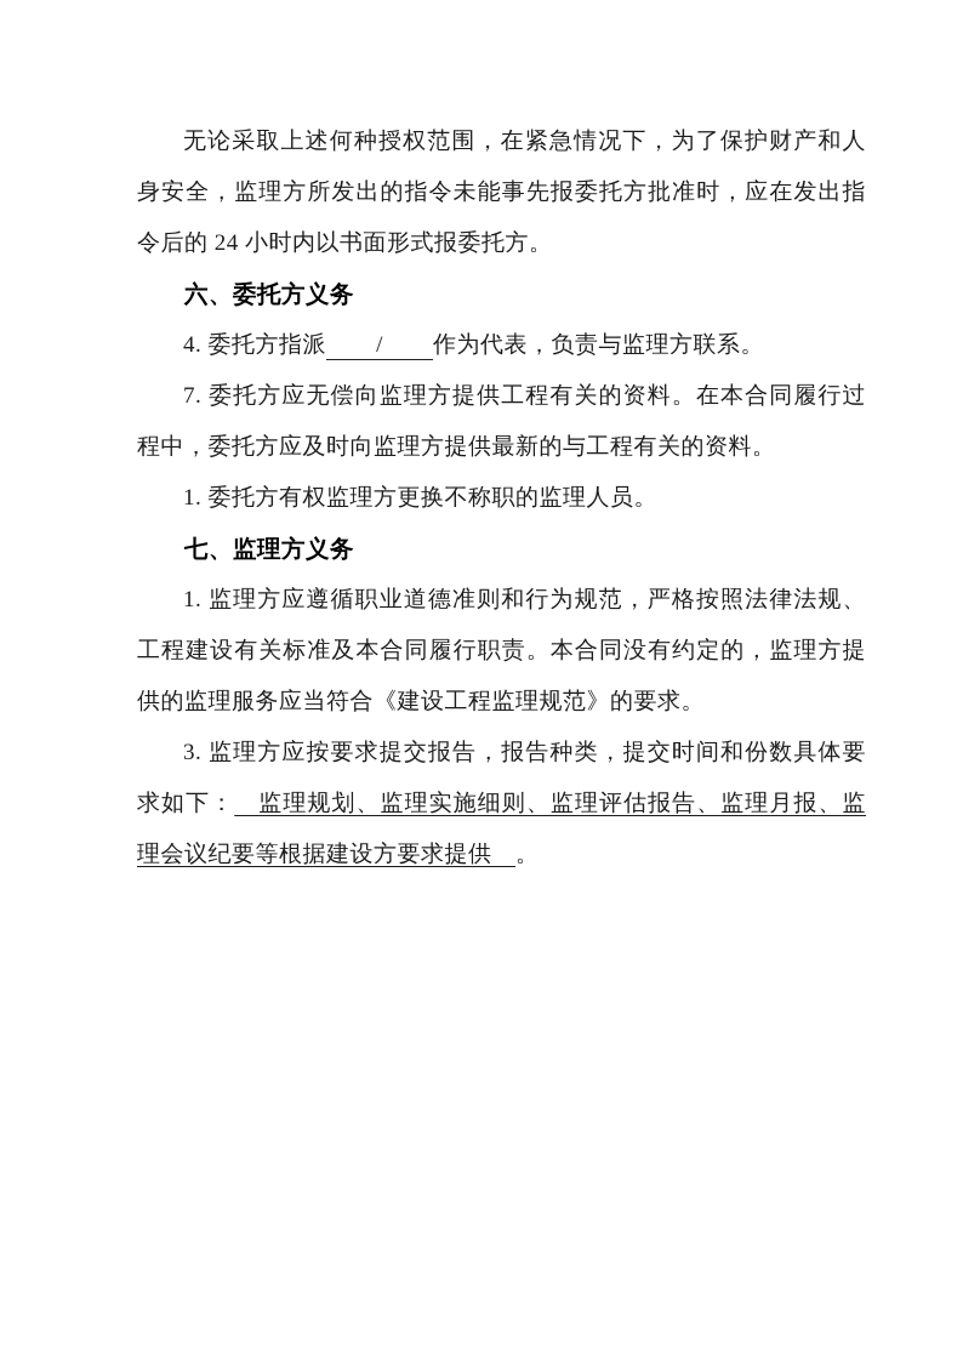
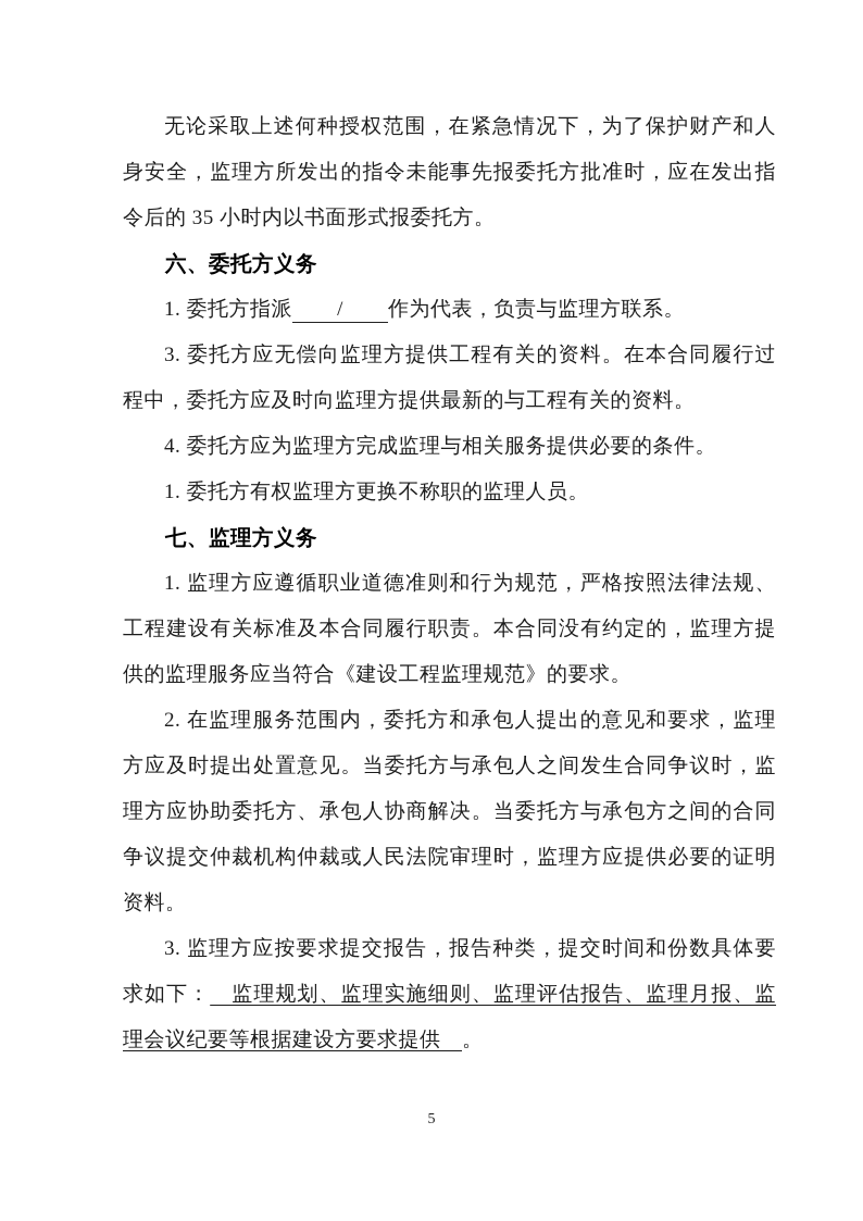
- 无论采取上述何种授权范围，在紧急情况下，为了保护财产和人身安全，监理方所发出的指令未能事先报委托方批准时，应在发出指令后的 24 小时内以书面形式报委托方。
+ 无论采取上述何种授权范围，在紧急情况下，为了保护财产和人身安全，监理方所发出的指令未能事先报委托方批准时，应在发出指令后的 35 小时内以书面形式报委托方。
  六、委托方义务
- 4. 委托方指派 / 作为代表，负责与监理方联系。
+ 1. 委托方指派 / 作为代表，负责与监理方联系。
- 7. 委托方应无偿向监理方提供工程有关的资料。在本合同履行过程中，委托方应及时向监理方提供最新的与工程有关的资料。
+ 3. 委托方应无偿向监理方提供工程有关的资料。在本合同履行过程中，委托方应及时向监理方提供最新的与工程有关的资料。
+ 4. 委托方应为监理方完成监理与相关服务提供必要的条件。
  1. 委托方有权监理方更换不称职的监理人员。
  七、监理方义务
  1. 监理方应遵循职业道德准则和行为规范，严格按照法律法规、工程建设有关标准及本合同履行职责。本合同没有约定的，监理方提供的监理服务应当符合《建设工程监理规范》的要求。
+ 2. 在监理服务范围内，委托方和承包人提出的意见和要求，监理方应及时提出处置意见。当委托方与承包人之间发生合同争议时，监理方应协助委托方、承包人协商解决。当委托方与承包方之间的合同争议提交仲裁机构仲裁或人民法院审理时，监理方应提供必要的证明资料。
  3. 监理方应按要求提交报告，报告种类，提交时间和份数具体要求如下： 监理规划、监理实施细则、监理评估报告、监理月报、监理会议纪要等根据建设方要求提供 。
+ 5
